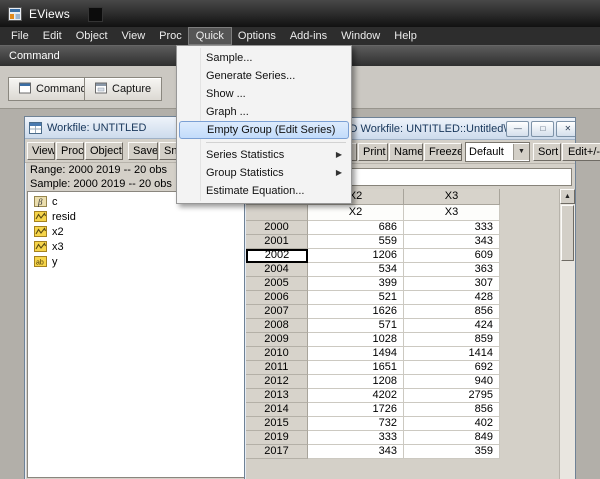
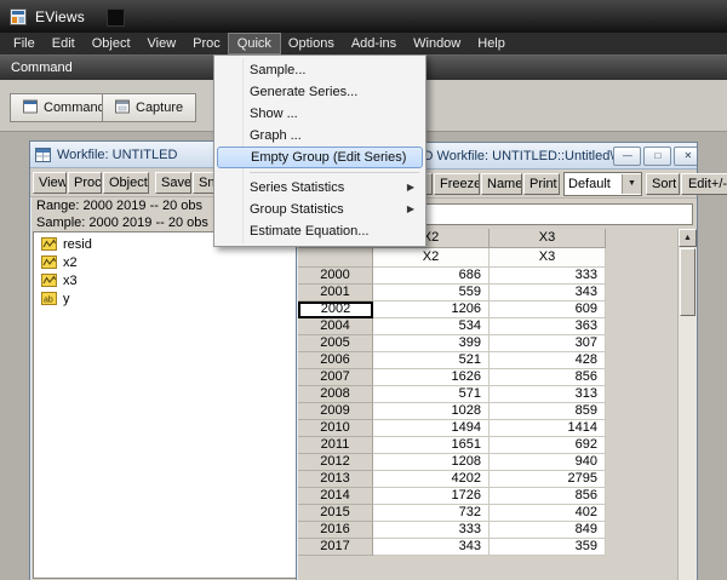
  EViews
  File
  Edit
  Object
  View
  Proc
  Quick
  Options
  Add-ins
  Window
  Help
  Command
  Comman
  Capture
  Workfile: UNTITLED
  View
  Proc
  Object
  Save
  Range: 2000 2019 -- 20 obs
  Sample: 2000 2019 -- 20 obs
- β
- c
  resid
  x2
  x3
  y
  —
  □
  ✕
- Print
+ Freeze
  Name
- Freeze
+ Print
  Default
  Sort
  Edit+/-
  X2
  X3
  X2
  X3
  2000
  686
  333
  2001
  559
  343
  2002
  1206
  609
  2004
  534
  363
  2005
  399
  307
  2006
  521
  428
  2007
  1626
  856
  2008
  571
- 424
+ 313
  2009
  1028
  859
  2010
  1494
  1414
  2011
  1651
  692
  2012
  1208
  940
  2013
  4202
  2795
  2014
  1726
  856
  2015
  732
  402
- 2019
+ 2016
  333
  849
  2017
  343
  359
  Sample...
  Generate Series...
  Show ...
  Graph ...
  Empty Group (Edit Series)
  Series Statistics
  ▶
  Group Statistics
  ▶
  Estimate Equation...
